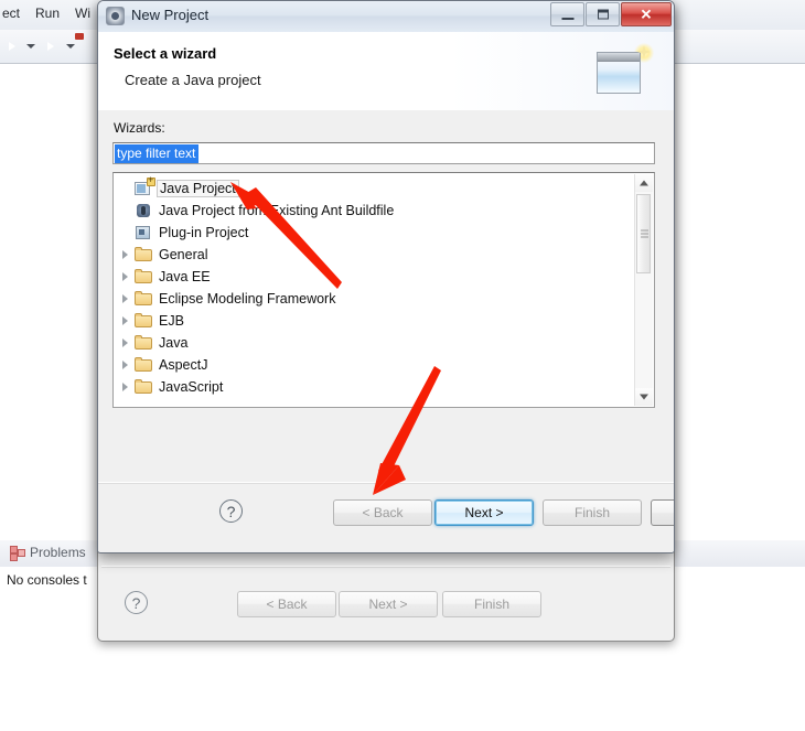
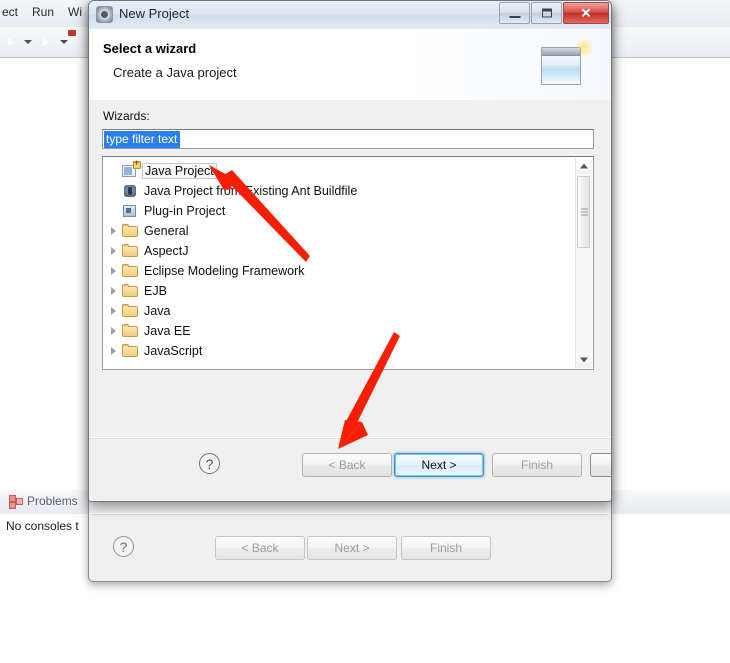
  ect
  Run
  Wi
  Problems
  No consoles t
  ?
  < Back
  Next >
  Finish
  New Project
  ✕
  Select a wizard
  Create a Java project
  Wizards:
  type filter text
  Java Project
  Java Project fromxisting Ant Buildfile
  Plug-in Project
  General
- Java EE
+ AspectJ
  Eclipse Modeling Framework
  EJB
  Java
- AspectJ
+ Java EE
  JavaScript
  ?
  < Back
  Next >
  Finish
